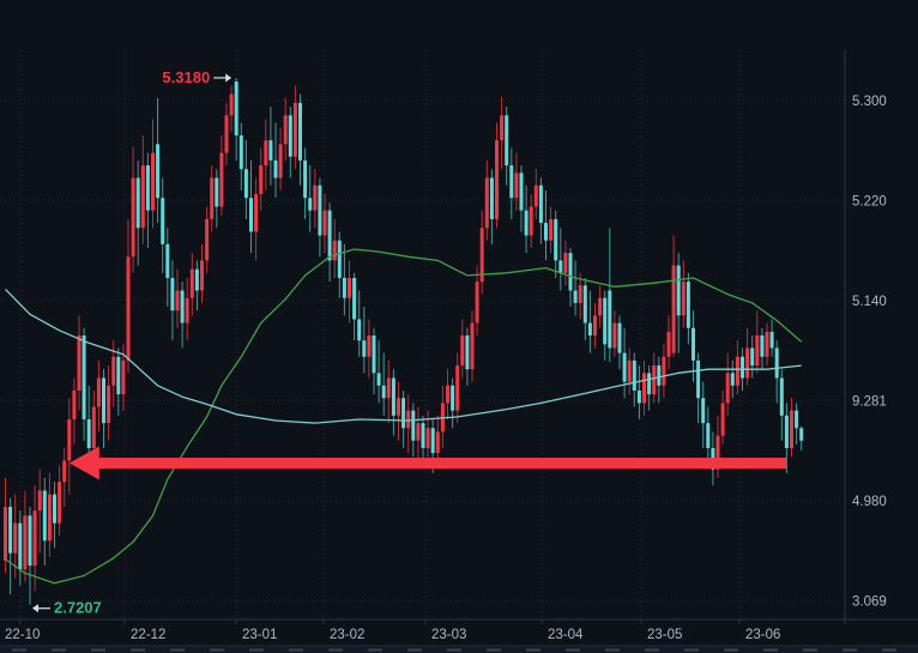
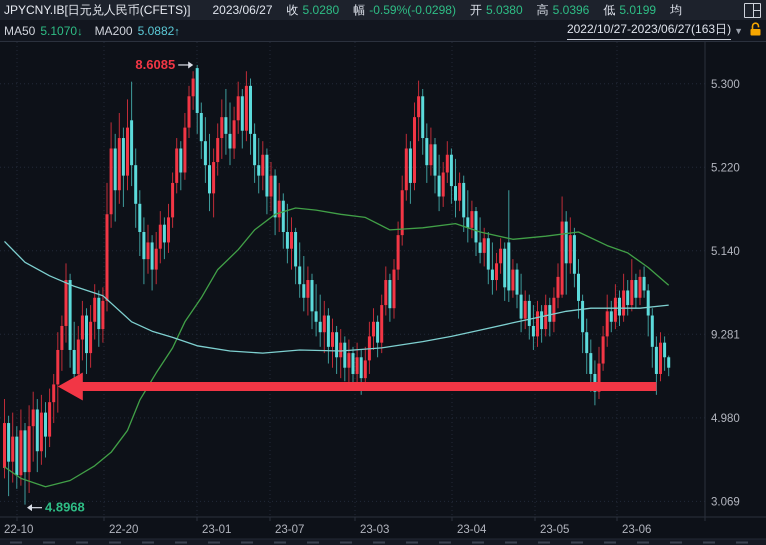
- 5.3180
+ 8.6085
- 2.7207
+ 4.8968
  5.300
  5.220
  5.140
  9.281
  4.980
  3.069
  22-10
- 22-12
+ 22-20
  23-01
- 23-02
+ 23-07
  23-03
  23-04
  23-05
  23-06
+ JPYCNY.IB[日元兑人民币(CFETS)]
+ 2023/06/27
+ 收 5.0280
+ 幅 -0.59%(-0.0298)
+ 开 5.0380
+ 高 5.0396
+ 低 5.0199
+ 均
+ MA50
+ 5.1070↓
+ MA200
+ 5.0882↑
+ 2022/10/27-2023/06/27(163日)
+ ▼
